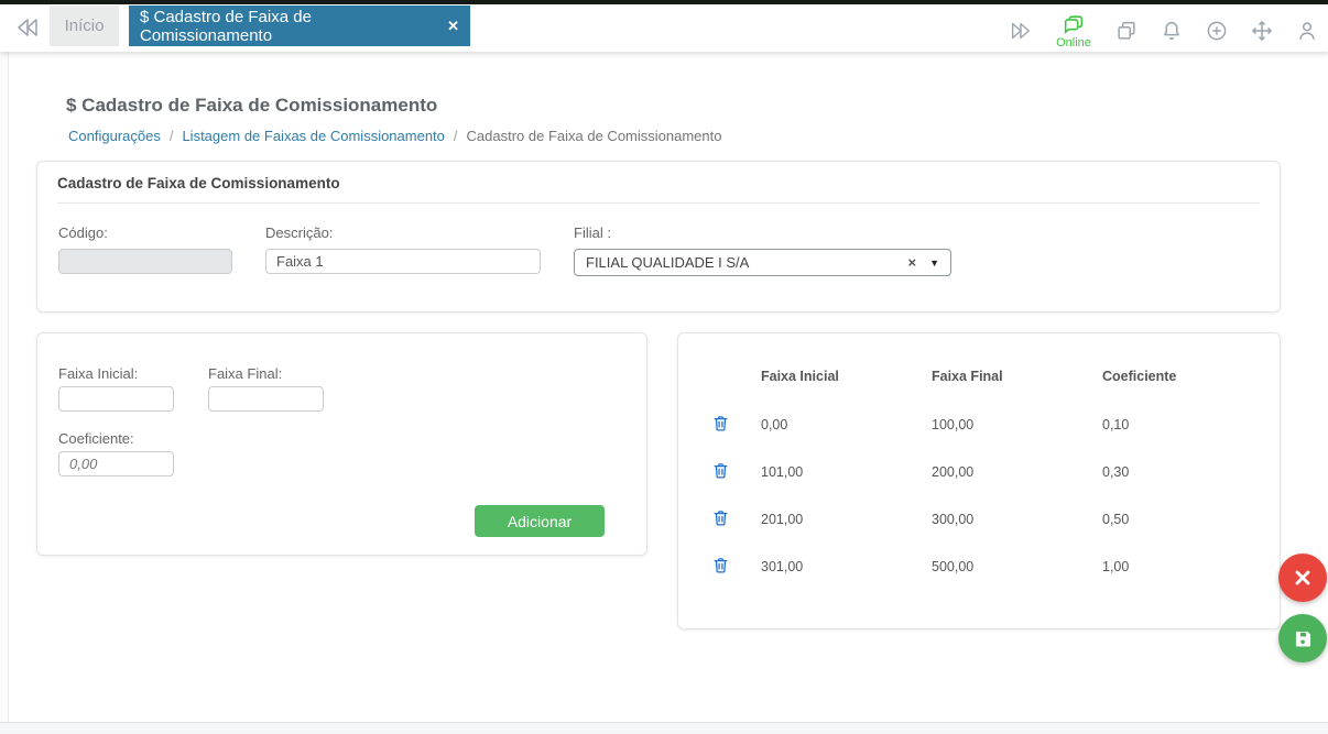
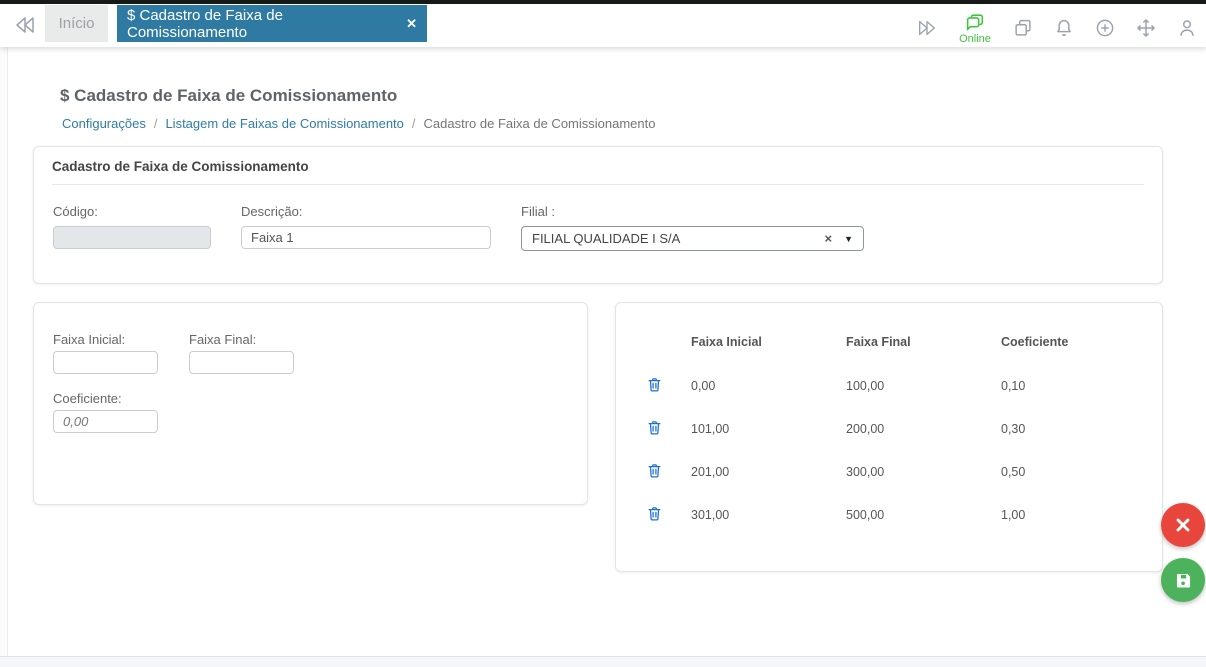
  Início
  $ Cadastro de Faixa de Comissionamento
  ✕
  Online
  $ Cadastro de Faixa de Comissionamento
  Configurações
  /
  Listagem de Faixas de Comissionamento
  /
  Cadastro de Faixa de Comissionamento
  Cadastro de Faixa de Comissionamento
  Código:
  Descrição:
  Faixa 1
  Filial :
  FILIAL QUALIDADE I S/A
  ×
  ▼
  Faixa Inicial:
  Faixa Final:
  Coeficiente:
  0,00
- Adicionar
  Faixa Inicial
  Faixa Final
  Coeficiente
  0,00
  100,00
  0,10
  101,00
  200,00
  0,30
  201,00
  300,00
  0,50
  301,00
  500,00
  1,00
